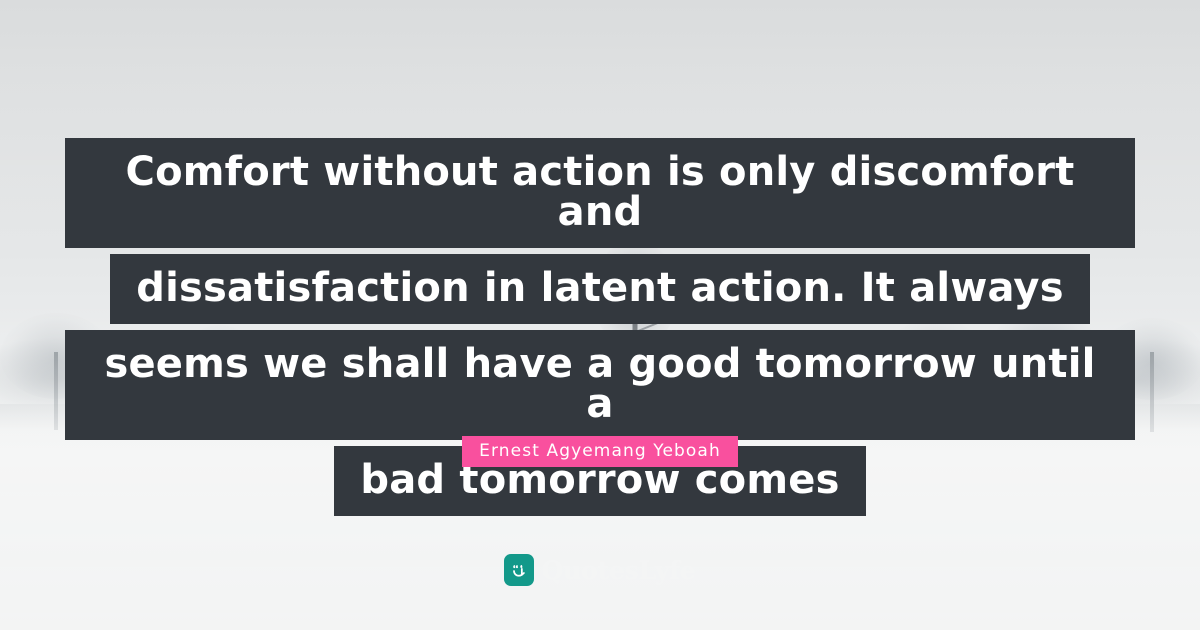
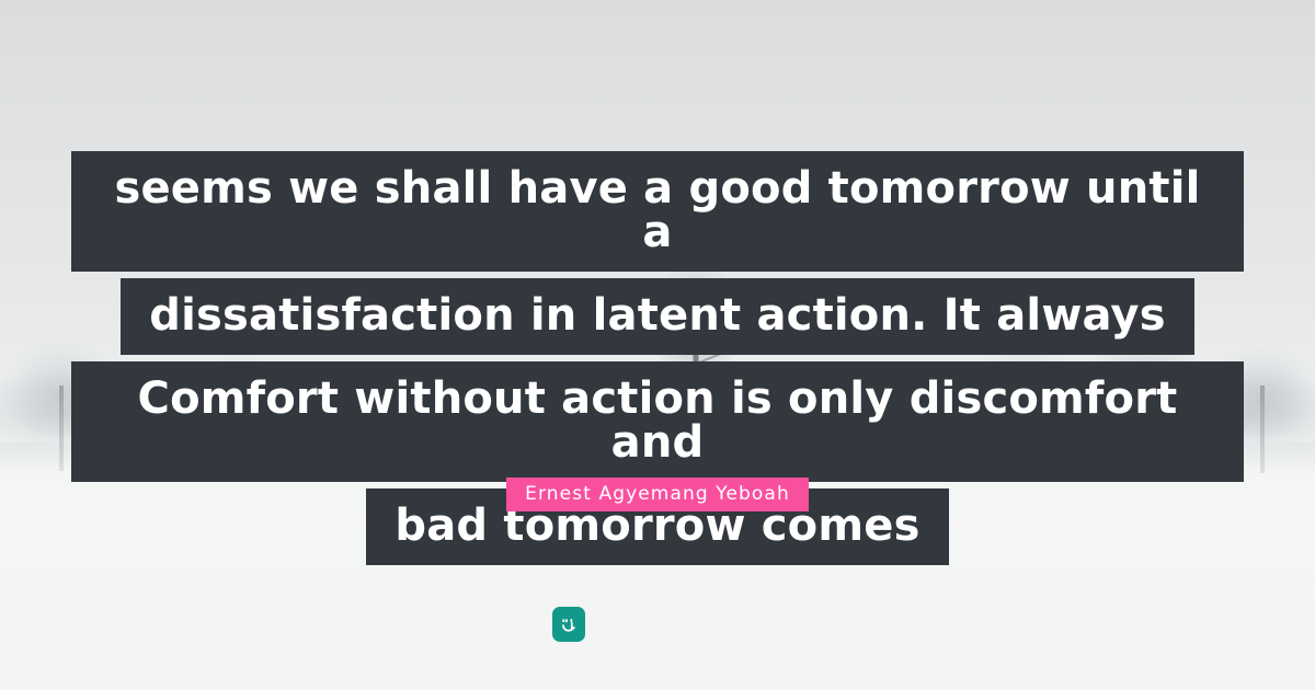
- Comfort without action is only discomfort and
+ seems we shall have a good tomorrow until a
  dissatisfaction in latent action. It always
- seems we shall have a good tomorrow until a
+ Comfort without action is only discomfort and
  bad tomorrow comes
  Ernest Agyemang Yeboah
